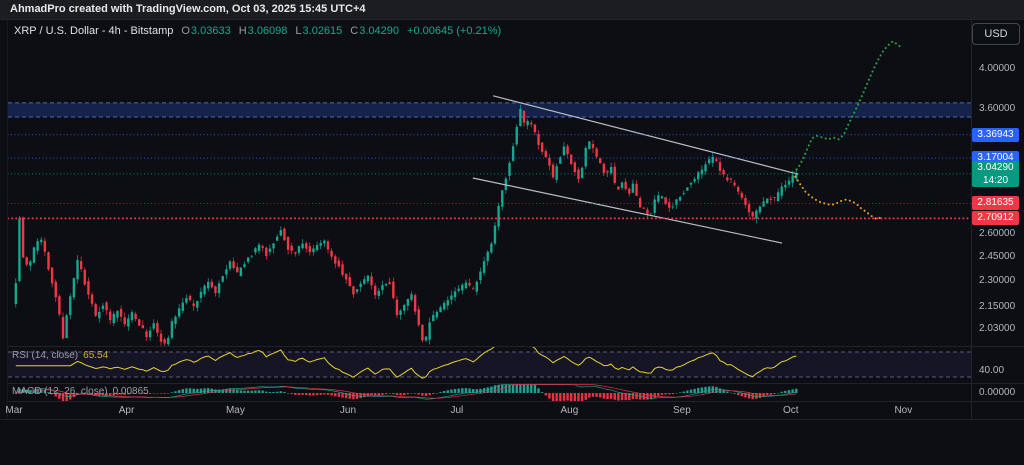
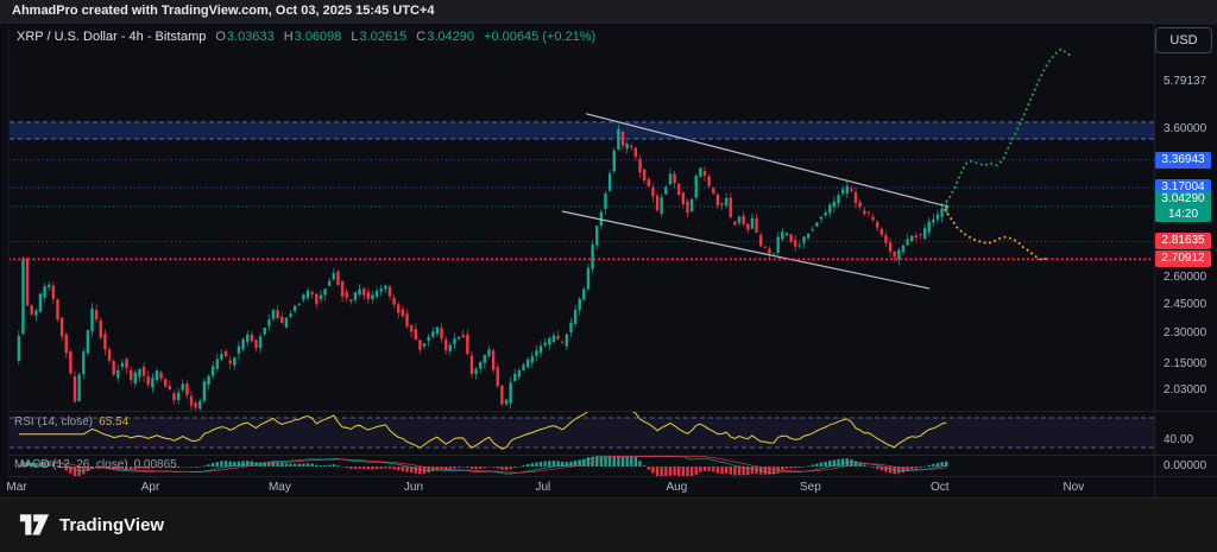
  AhmadPro created with TradingView.com, Oct 03, 2025 15:45 UTC+4
  XRP / U.S. Dollar - 4h - Bitstamp
  O
  3.03633
  H
  3.06098
  L
  3.02615
  C
  3.04290
  +0.00645 (+0.21%)
  USD
  RSI (14, close)
  65.54
  MACD (12, 26, close)
  0.00865
- 4.00000
+ 5.79137
  3.60000
  2.60000
  2.45000
  2.30000
  2.15000
  2.03000
  40.00
  0.00000
  3.36943
  3.17004
  3.04290
  14:20
  2.81635
  2.70912
  Mar
  Apr
  May
  Jun
  Jul
  Aug
  Sep
  Oct
  Nov
+ TradingView
